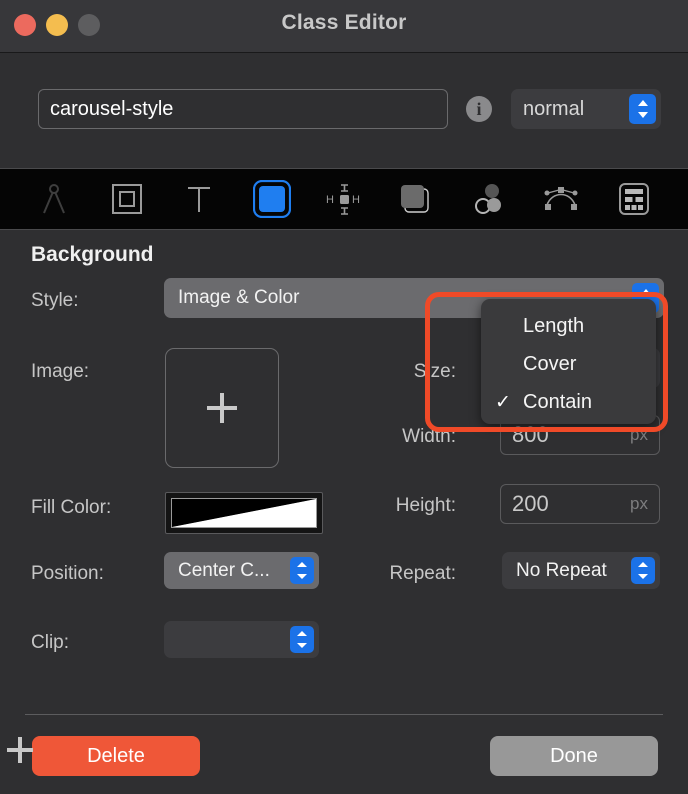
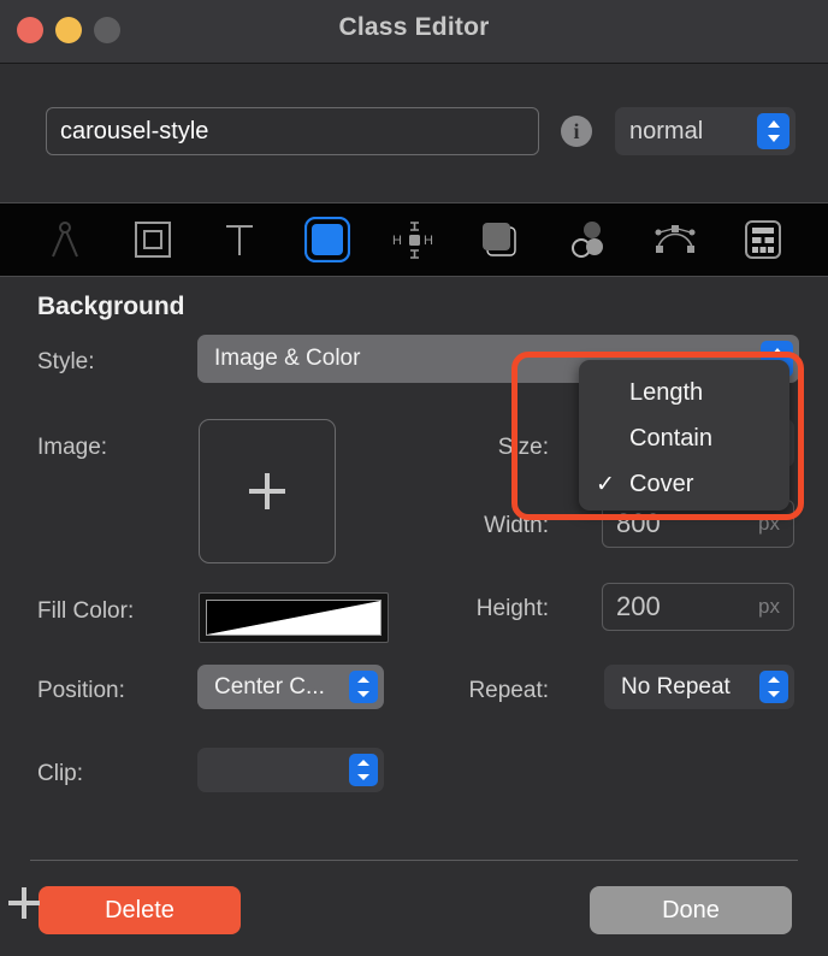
  Class Editor
  carousel-style
  i
  normal
  H
  H
  Background
  Style:
  Image & Color
  Image:
  Size:
  Width:
  800
  px
  Fill Color:
  Height:
  200
  px
  Position:
  Center C...
  Repeat:
  No Repeat
  Clip:
  Length
- Cover
+ Contain
  ✓
- Contain
+ Cover
  Delete
  Done
